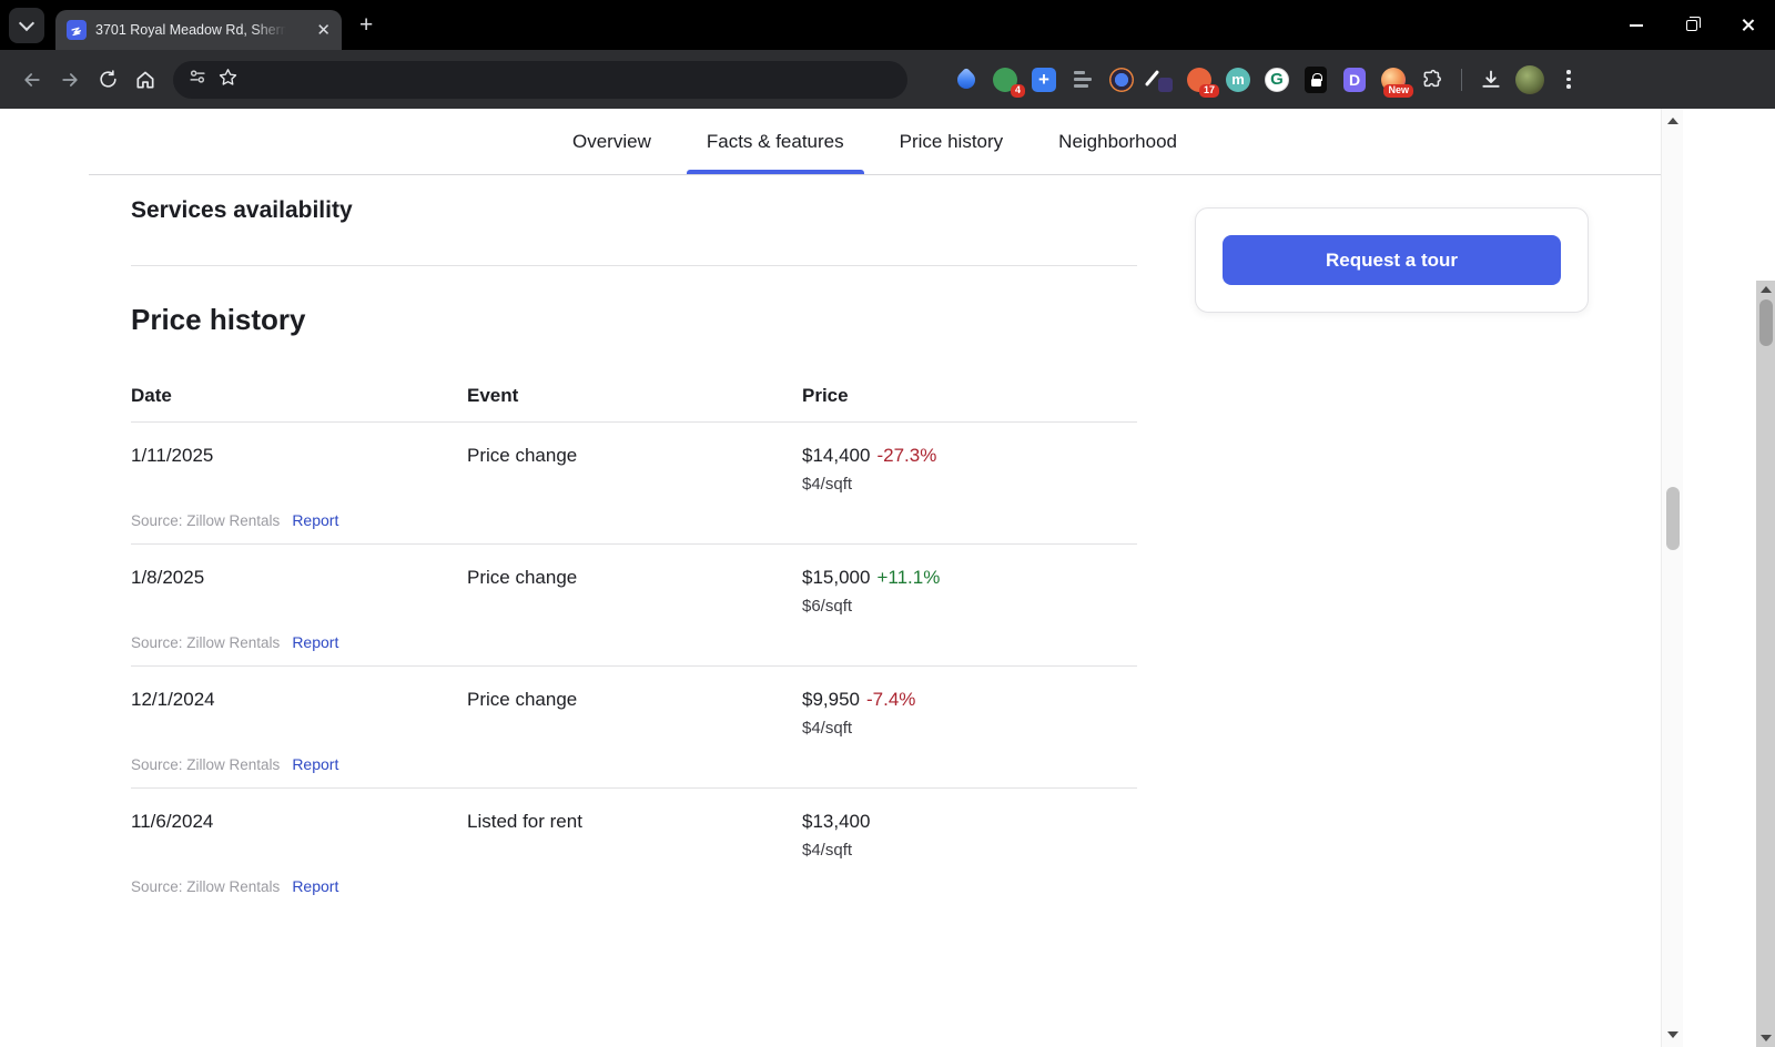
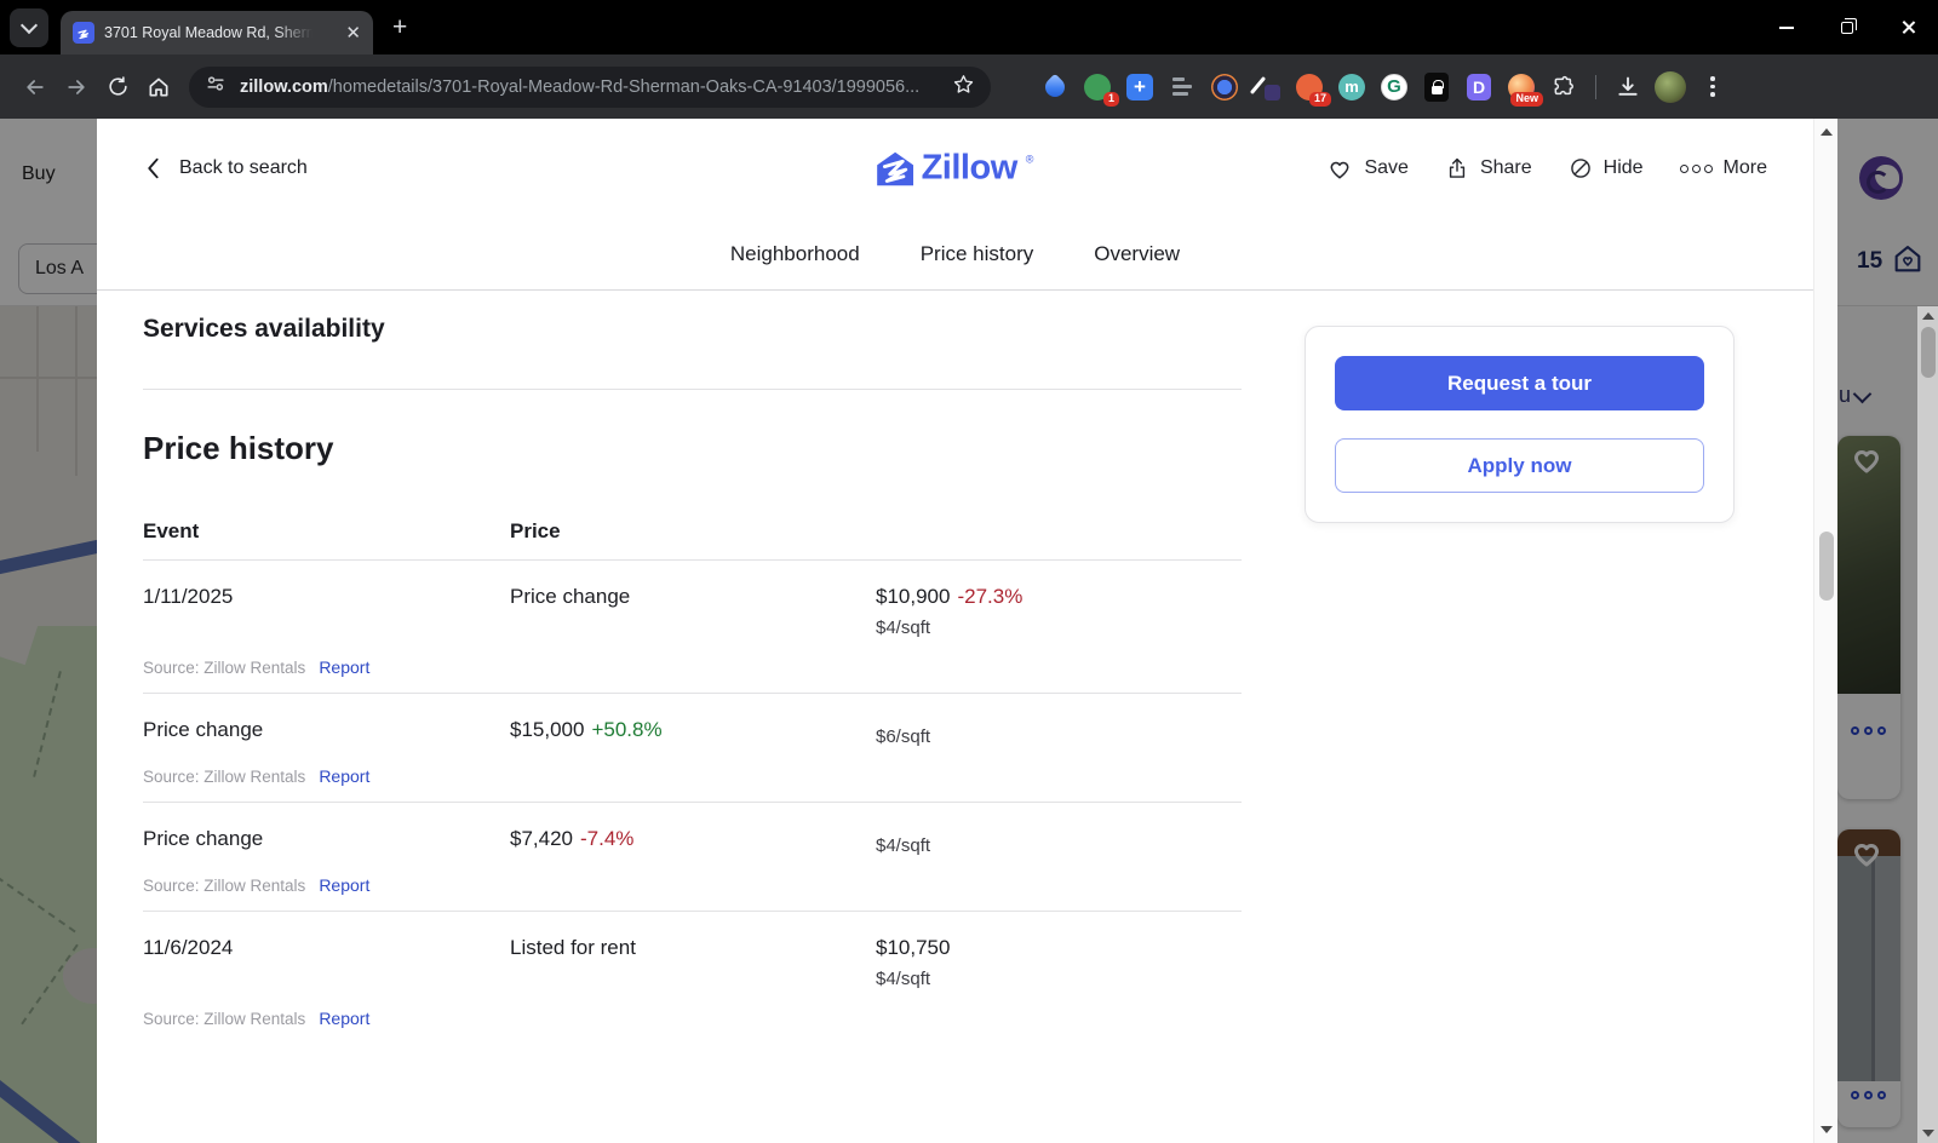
  3701 Royal Meadow Rd, Sherm
  ✕
  +
+ zillow.com/homedetails/3701-Royal-Meadow-Rd-Sherman-Oaks-CA-91403/1999056...
- 4
+ 1
  +
  17
  m
  G
  D
  New
+ Buy
+ Los A
+ 15
+ u
+ Back to search
+ Zillow
+ ®
+ Save
+ Share
+ Hide
+ More
- Overview
+ Neighborhood
- Facts & features
  Price history
- Neighborhood
+ Overview
  Services availability
  Price history
- Date
  Event
  Price
  1/11/2025
  Price change
- $14,400 -27.3%
+ $10,900 -27.3%
  $4/sqft
  Source: Zillow Rentals Report
- 1/8/2025
  Price change
- $15,000 +11.1%
+ $15,000 +50.8%
  $6/sqft
  Source: Zillow Rentals Report
- 12/1/2024
  Price change
- $9,950 -7.4%
+ $7,420 -7.4%
  $4/sqft
  Source: Zillow Rentals Report
  11/6/2024
  Listed for rent
- $13,400
+ $10,750
  $4/sqft
  Source: Zillow Rentals Report
  Request a tour
+ Apply now
